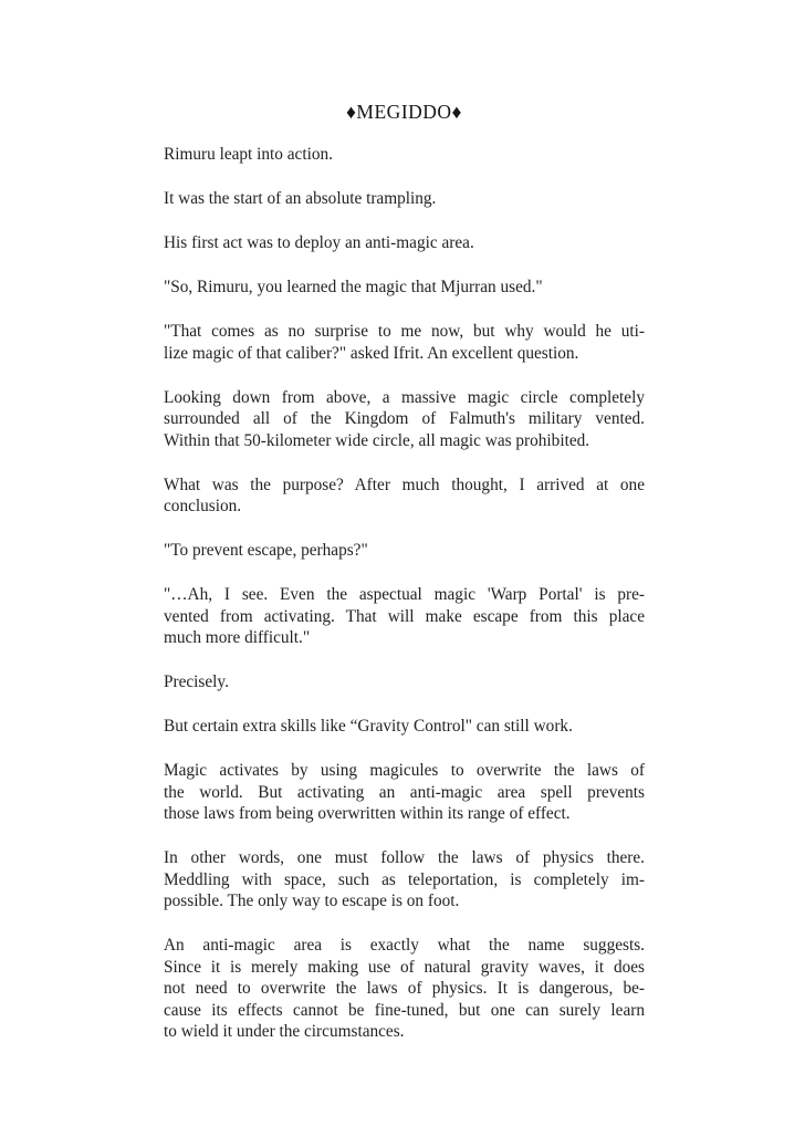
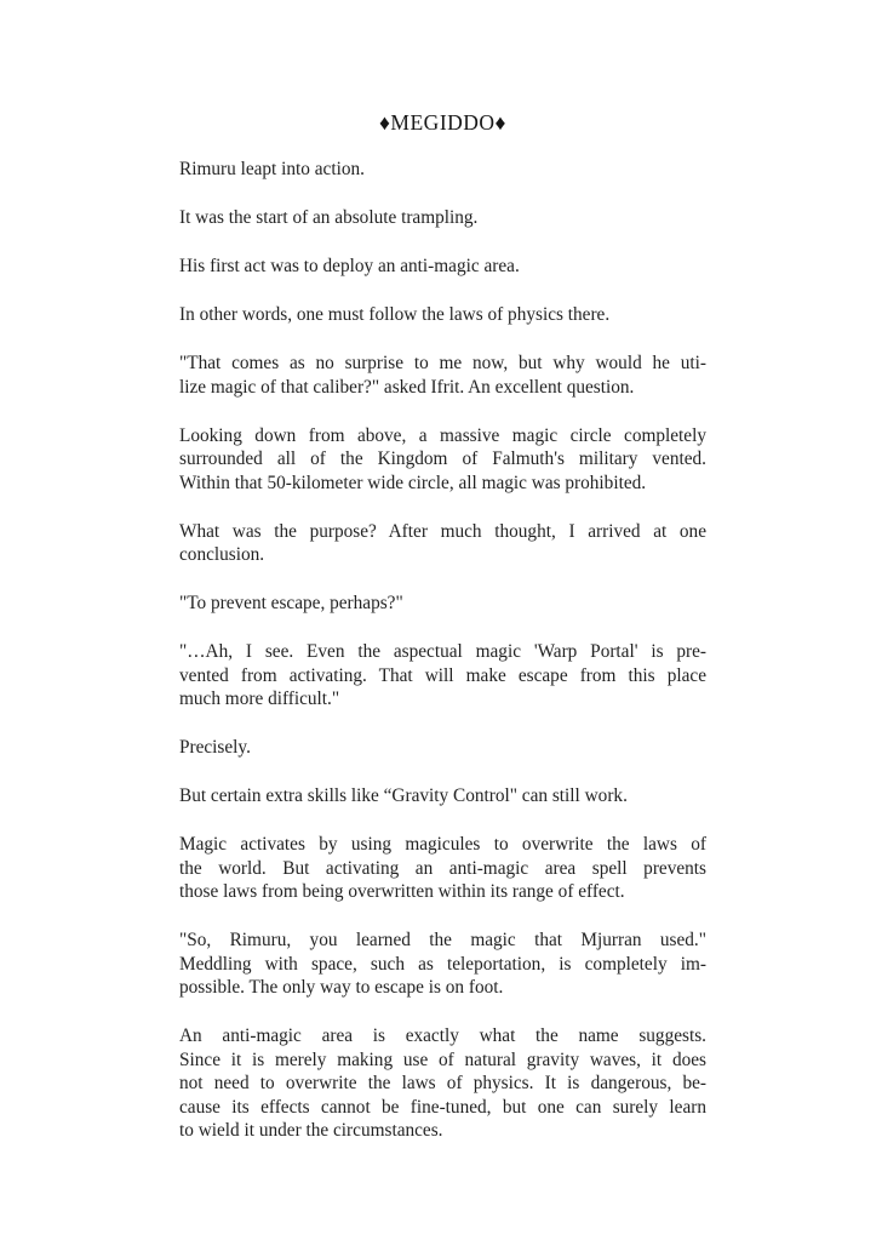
  ♦MEGIDDO♦
  Rimuru leapt into action.
  It was the start of an absolute trampling.
  His first act was to deploy an anti-magic area.
- "So, Rimuru, you learned the magic that Mjurran used."
+ In other words, one must follow the laws of physics there.
  "That comes as no surprise to me now, but why would he uti-
  lize magic of that caliber?" asked Ifrit. An excellent question.
  Looking down from above, a massive magic circle completely
  surrounded all of the Kingdom of Falmuth's military vented.
  Within that 50-kilometer wide circle, all magic was prohibited.
  What was the purpose? After much thought, I arrived at one
  conclusion.
  "To prevent escape, perhaps?"
  "…Ah, I see. Even the aspectual magic 'Warp Portal' is pre-
  vented from activating. That will make escape from this place
  much more difficult."
  Precisely.
  But certain extra skills like “Gravity Control" can still work.
  Magic activates by using magicules to overwrite the laws of
  the world. But activating an anti-magic area spell prevents
  those laws from being overwritten within its range of effect.
- In other words, one must follow the laws of physics there.
+ "So, Rimuru, you learned the magic that Mjurran used."
  Meddling with space, such as teleportation, is completely im-
  possible. The only way to escape is on foot.
  An anti-magic area is exactly what the name suggests.
  Since it is merely making use of natural gravity waves, it does
  not need to overwrite the laws of physics. It is dangerous, be-
  cause its effects cannot be fine-tuned, but one can surely learn
  to wield it under the circumstances.
